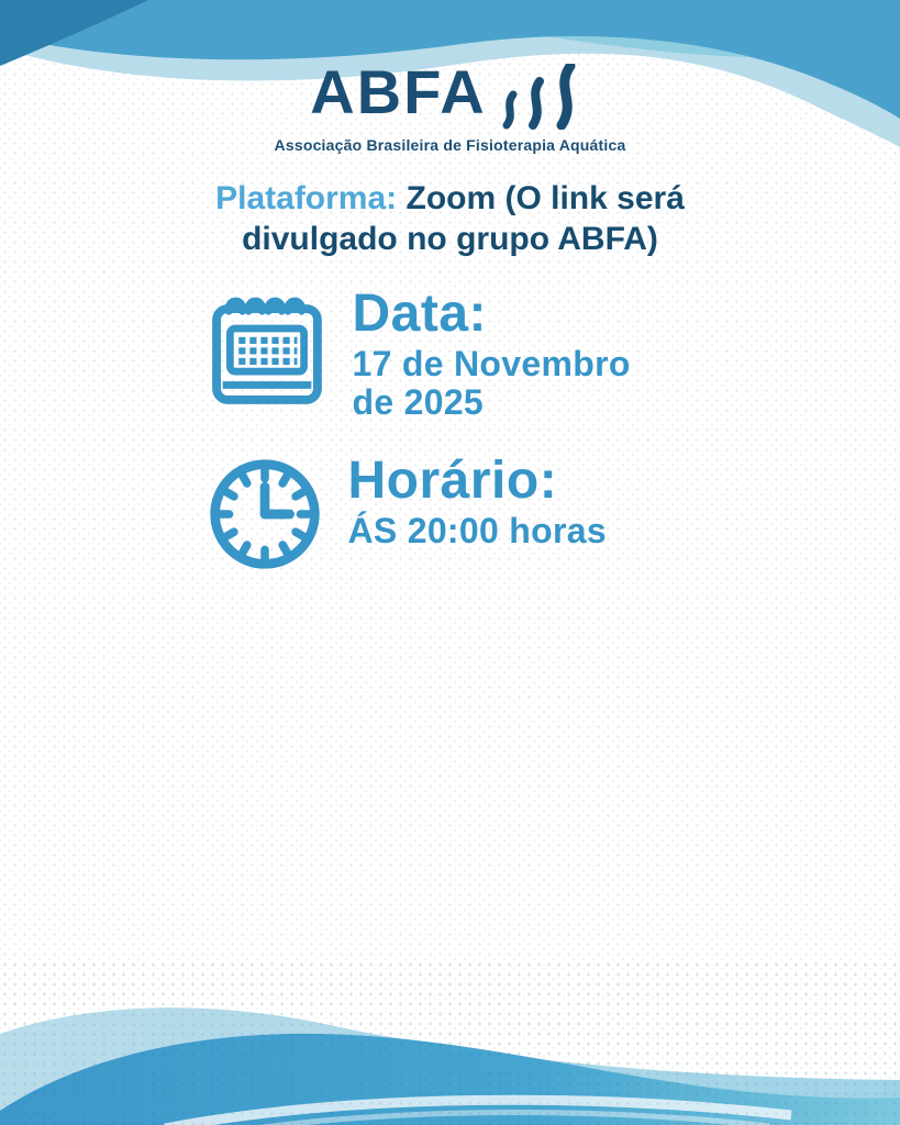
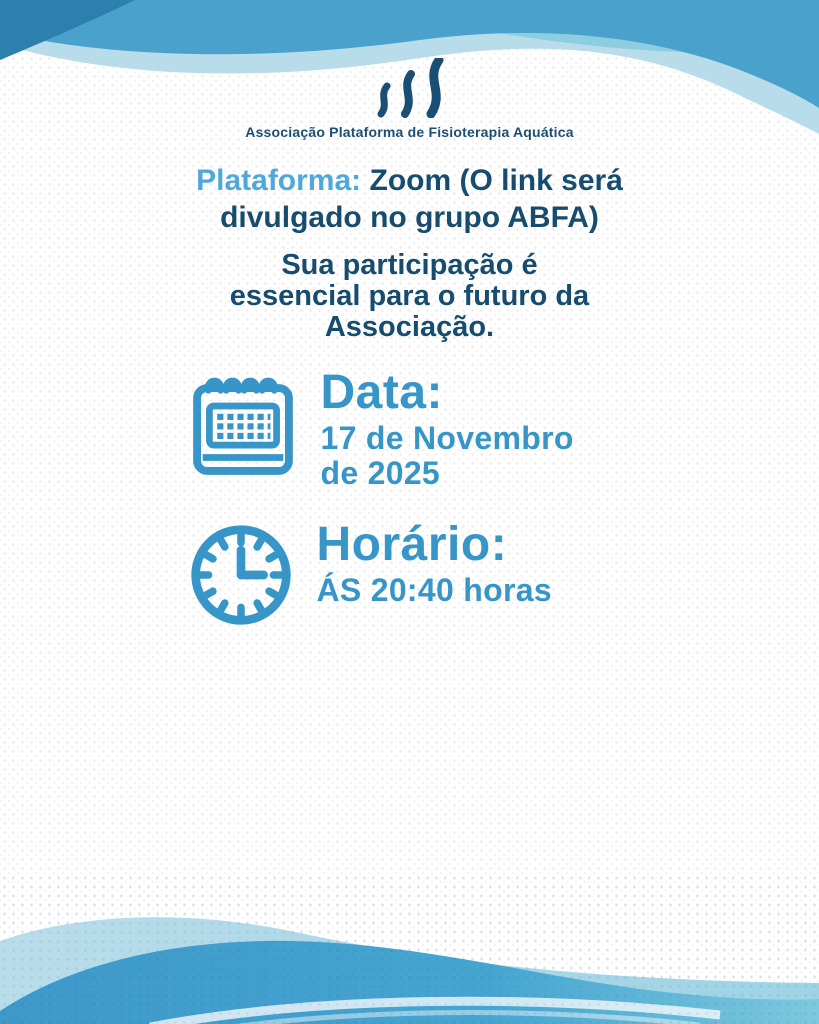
- ABFA
- Associação Brasileira de Fisioterapia Aquática
+ Associação Plataforma de Fisioterapia Aquática
  Plataforma: Zoom (O link será
  divulgado no grupo ABFA)
+ Sua participação é
+ essencial para o futuro da
+ Associação.
  Data:
  17 de Novembro
  de 2025
  Horário:
- ÁS 20:00 horas
+ ÁS 20:40 horas
